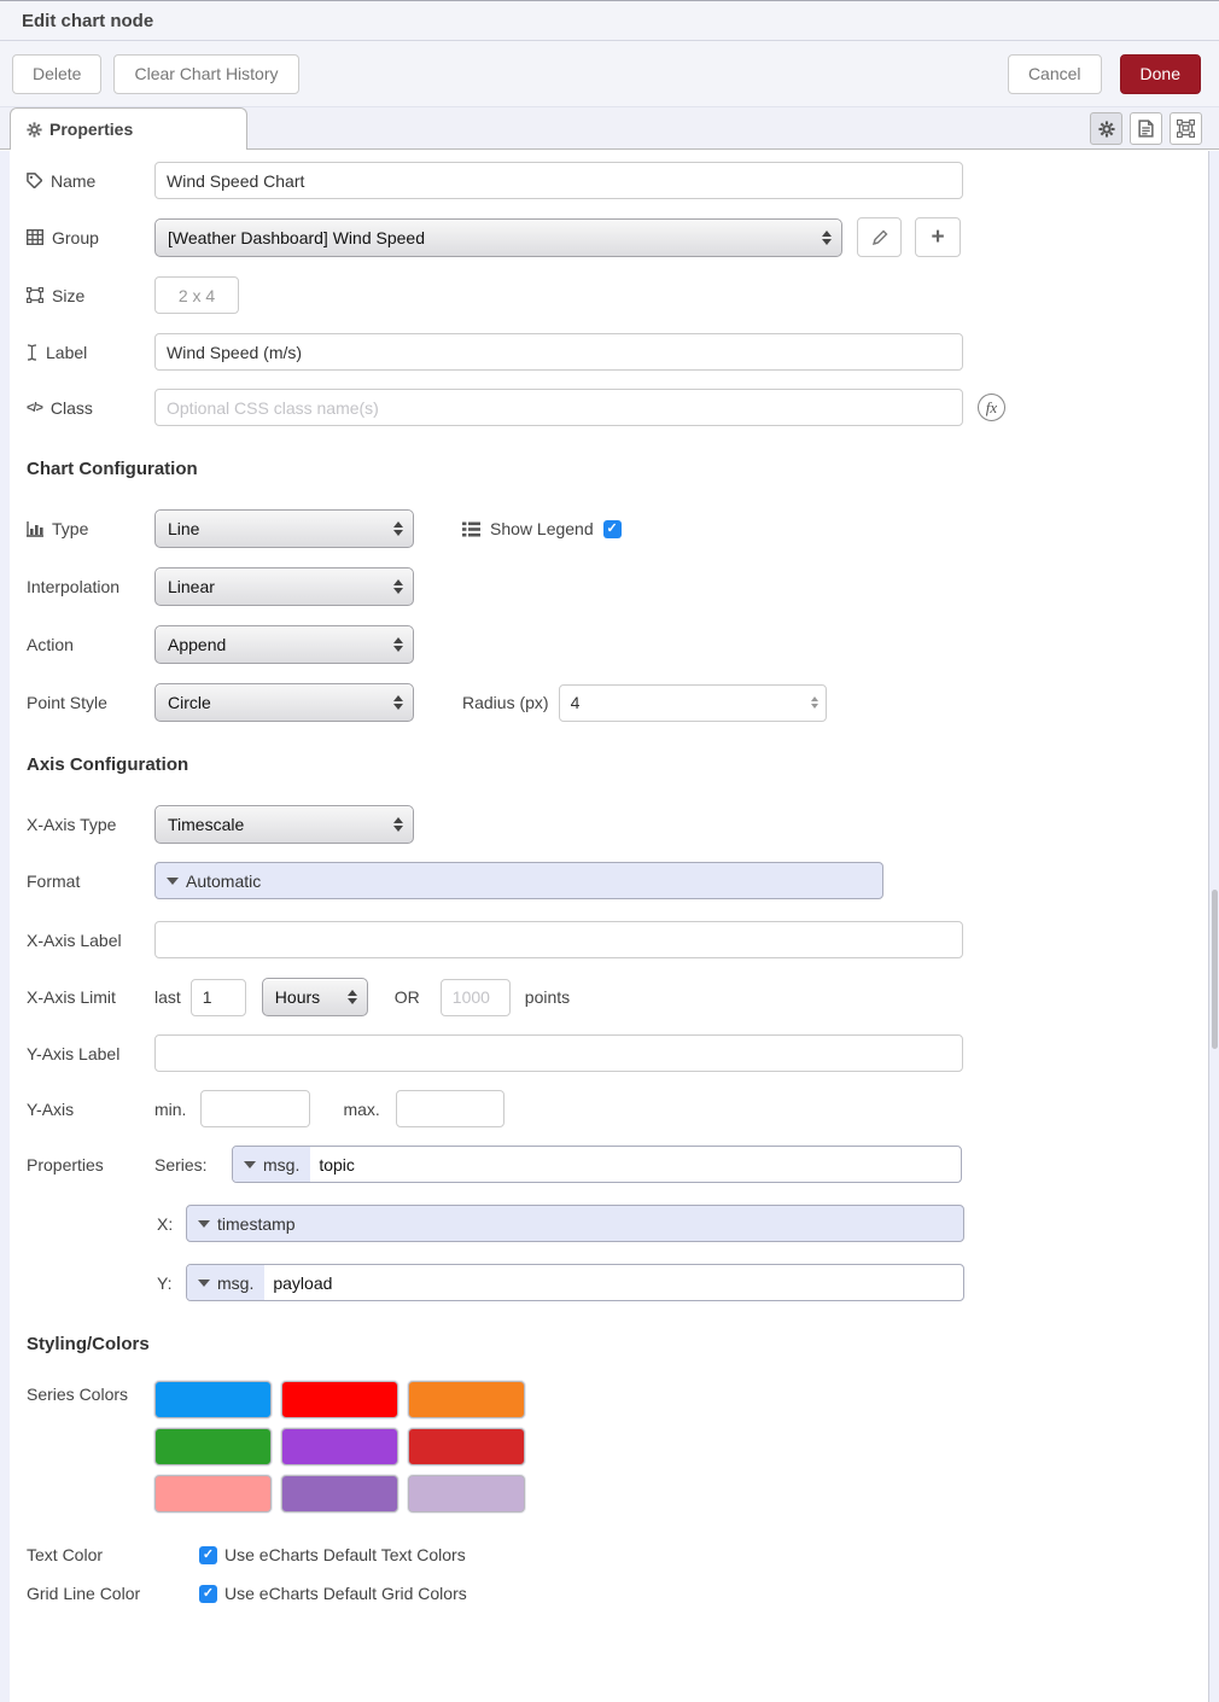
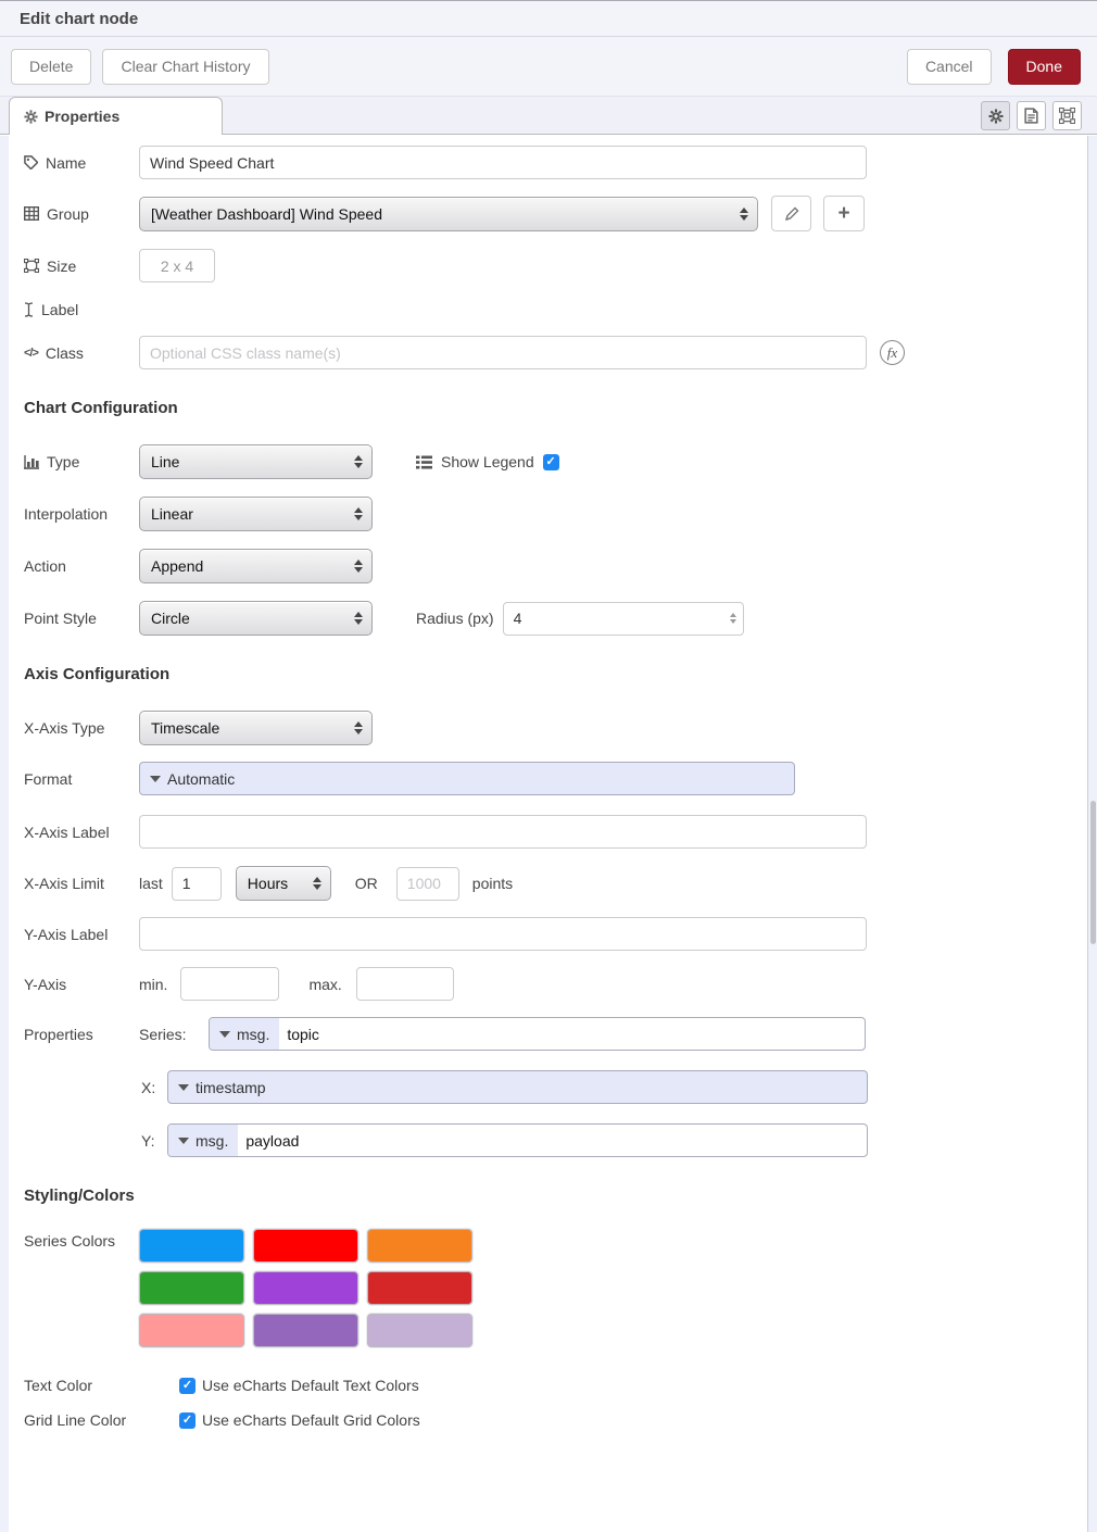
  Edit chart node
  Delete
  Clear Chart History
  Cancel
  Done
  Properties
  Name
  Wind Speed Chart
  Group
  [Weather Dashboard] Wind Speed
  +
  Size
  2 x 4
  Label
- Wind Speed (m/s)
  </>
  Class
  Optional CSS class name(s)
  fx
  Chart Configuration
  Type
  Line
  Show Legend
  ✓
  Interpolation
  Linear
  Action
  Append
  Point Style
  Circle
  Radius (px)
  4
  Axis Configuration
  X-Axis Type
  Timescale
  Format
  Automatic
  X-Axis Label
  X-Axis Limit
  last
  1
  Hours
  OR
  1000
  points
  Y-Axis Label
  Y-Axis
  min.
  max.
  Properties
  Series:
  msg.
  topic
  X:
  timestamp
  Y:
  msg.
  payload
  Styling/Colors
  Series Colors
  Text Color
  ✓
  Use eCharts Default Text Colors
  Grid Line Color
  ✓
  Use eCharts Default Grid Colors
